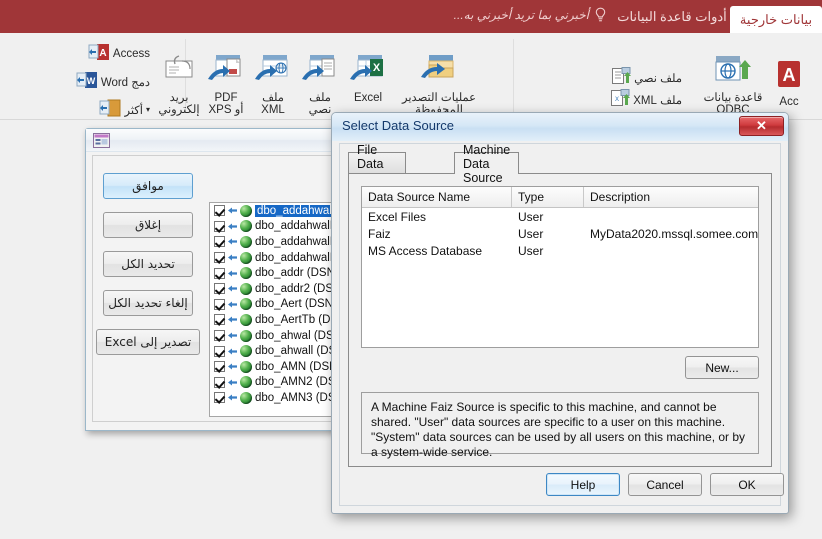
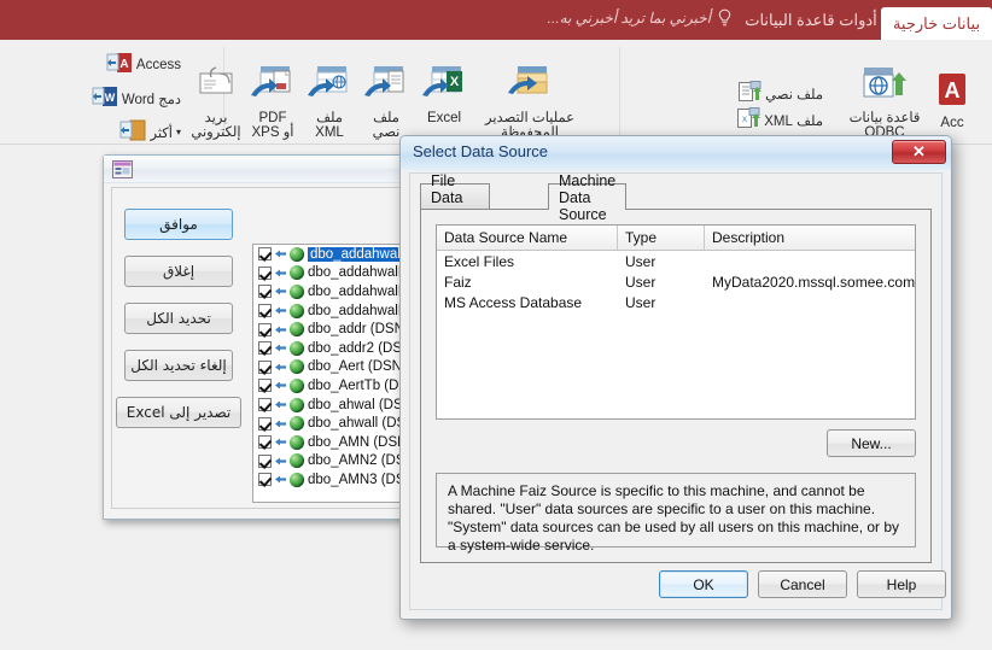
  بيانات خارجية
  أدوات قاعدة البيانات
  أخبرني بما تريد أخبرني به...
  A
  Acc
  قاعدة بيانات
  ODBC
  ملف نصي
  ملف XML
  عمليات التصدير
  المحفوظة
  X
  Excel
  ملف
  نصي
  ملف
  XML
  PDF
  أو XPS
  بريد
  إلكتروني
  A
  Access
  W
  دمج Word
  أكثر
  ▾
  موافق
  إغلاق
  تحديد الكل
  إلغاء تحديد الكل
  تصدير إلى Excel
  dbo_addahwa
  dbo_addahwal
  dbo_addahwal
  dbo_addahwal
  dbo_addr (DS
  dbo_addr2 (DS
  dbo_Aert (DSN
  dbo_AertTb (D
  dbo_ahwal (DS
  dbo_ahwall (D
  dbo_AMN (DS
  dbo_AMN2 (D
  dbo_AMN3 (D
  Select Data Source
  ✕
  Machine Data Source
  Data Source Name
  Type
  Description
  Excel Files
  User
  Faiz
  User
  MyData2020.mssql.somee.com
  MS Access Database
  User
  New...
  A Machine Faiz Source is specific to this machine, and cannot be shared. "User" data sources are specific to a user on this machine. "System" data sources can be used by all users on this machine, or by a system-wide service.
- Help
+ OK
  Cancel
- OK
+ Help
